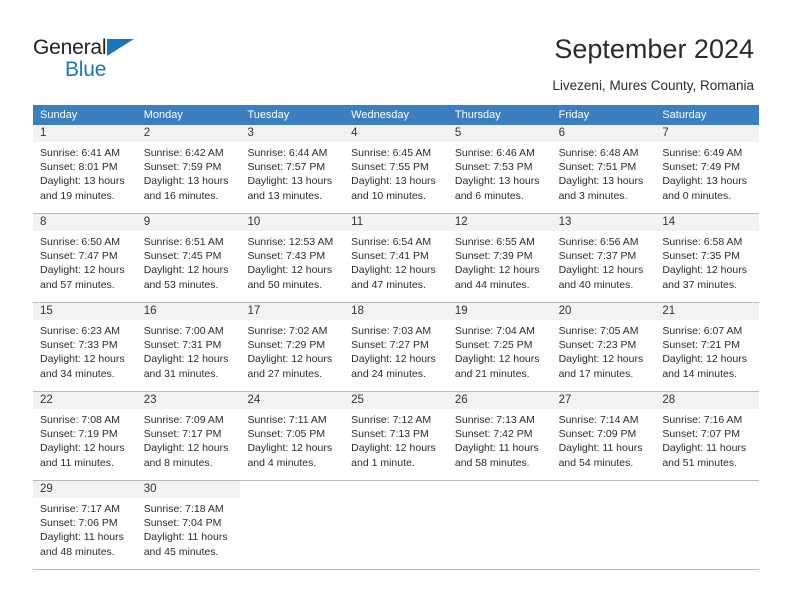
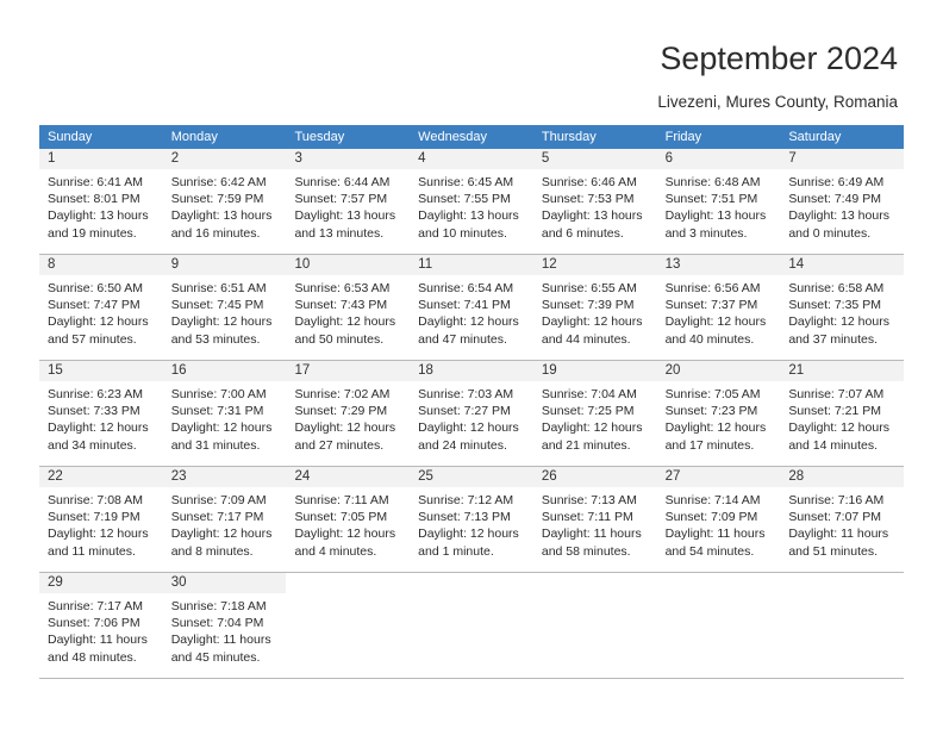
- General
- Blue
  September 2024
  Livezeni, Mures County, Romania
  Sunday
  Monday
  Tuesday
  Wednesday
  Thursday
  Friday
  Saturday
  1
  Sunrise: 6:41 AM
  Sunset: 8:01 PM
  Daylight: 13 hours
  and 19 minutes.
  2
  Sunrise: 6:42 AM
  Sunset: 7:59 PM
  Daylight: 13 hours
  and 16 minutes.
  3
  Sunrise: 6:44 AM
  Sunset: 7:57 PM
  Daylight: 13 hours
  and 13 minutes.
  4
  Sunrise: 6:45 AM
  Sunset: 7:55 PM
  Daylight: 13 hours
  and 10 minutes.
  5
  Sunrise: 6:46 AM
  Sunset: 7:53 PM
  Daylight: 13 hours
  and 6 minutes.
  6
  Sunrise: 6:48 AM
  Sunset: 7:51 PM
  Daylight: 13 hours
  and 3 minutes.
  7
  Sunrise: 6:49 AM
  Sunset: 7:49 PM
  Daylight: 13 hours
  and 0 minutes.
  8
  Sunrise: 6:50 AM
  Sunset: 7:47 PM
  Daylight: 12 hours
  and 57 minutes.
  9
  Sunrise: 6:51 AM
  Sunset: 7:45 PM
  Daylight: 12 hours
  and 53 minutes.
  10
- Sunrise: 12:53 AM
+ Sunrise: 6:53 AM
  Sunset: 7:43 PM
  Daylight: 12 hours
  and 50 minutes.
  11
  Sunrise: 6:54 AM
  Sunset: 7:41 PM
  Daylight: 12 hours
  and 47 minutes.
  12
  Sunrise: 6:55 AM
  Sunset: 7:39 PM
  Daylight: 12 hours
  and 44 minutes.
  13
  Sunrise: 6:56 AM
  Sunset: 7:37 PM
  Daylight: 12 hours
  and 40 minutes.
  14
  Sunrise: 6:58 AM
  Sunset: 7:35 PM
  Daylight: 12 hours
  and 37 minutes.
  15
  Sunrise: 6:23 AM
  Sunset: 7:33 PM
  Daylight: 12 hours
  and 34 minutes.
  16
  Sunrise: 7:00 AM
  Sunset: 7:31 PM
  Daylight: 12 hours
  and 31 minutes.
  17
  Sunrise: 7:02 AM
  Sunset: 7:29 PM
  Daylight: 12 hours
  and 27 minutes.
  18
  Sunrise: 7:03 AM
  Sunset: 7:27 PM
  Daylight: 12 hours
  and 24 minutes.
  19
  Sunrise: 7:04 AM
  Sunset: 7:25 PM
  Daylight: 12 hours
  and 21 minutes.
  20
  Sunrise: 7:05 AM
  Sunset: 7:23 PM
  Daylight: 12 hours
  and 17 minutes.
  21
- Sunrise: 6:07 AM
+ Sunrise: 7:07 AM
  Sunset: 7:21 PM
  Daylight: 12 hours
  and 14 minutes.
  22
  Sunrise: 7:08 AM
  Sunset: 7:19 PM
  Daylight: 12 hours
  and 11 minutes.
  23
  Sunrise: 7:09 AM
  Sunset: 7:17 PM
  Daylight: 12 hours
  and 8 minutes.
  24
  Sunrise: 7:11 AM
  Sunset: 7:05 PM
  Daylight: 12 hours
  and 4 minutes.
  25
  Sunrise: 7:12 AM
  Sunset: 7:13 PM
  Daylight: 12 hours
  and 1 minute.
  26
  Sunrise: 7:13 AM
- Sunset: 7:42 PM
+ Sunset: 7:11 PM
  Daylight: 11 hours
  and 58 minutes.
  27
  Sunrise: 7:14 AM
  Sunset: 7:09 PM
  Daylight: 11 hours
  and 54 minutes.
  28
  Sunrise: 7:16 AM
  Sunset: 7:07 PM
  Daylight: 11 hours
  and 51 minutes.
  29
  Sunrise: 7:17 AM
  Sunset: 7:06 PM
  Daylight: 11 hours
  and 48 minutes.
  30
  Sunrise: 7:18 AM
  Sunset: 7:04 PM
  Daylight: 11 hours
  and 45 minutes.
